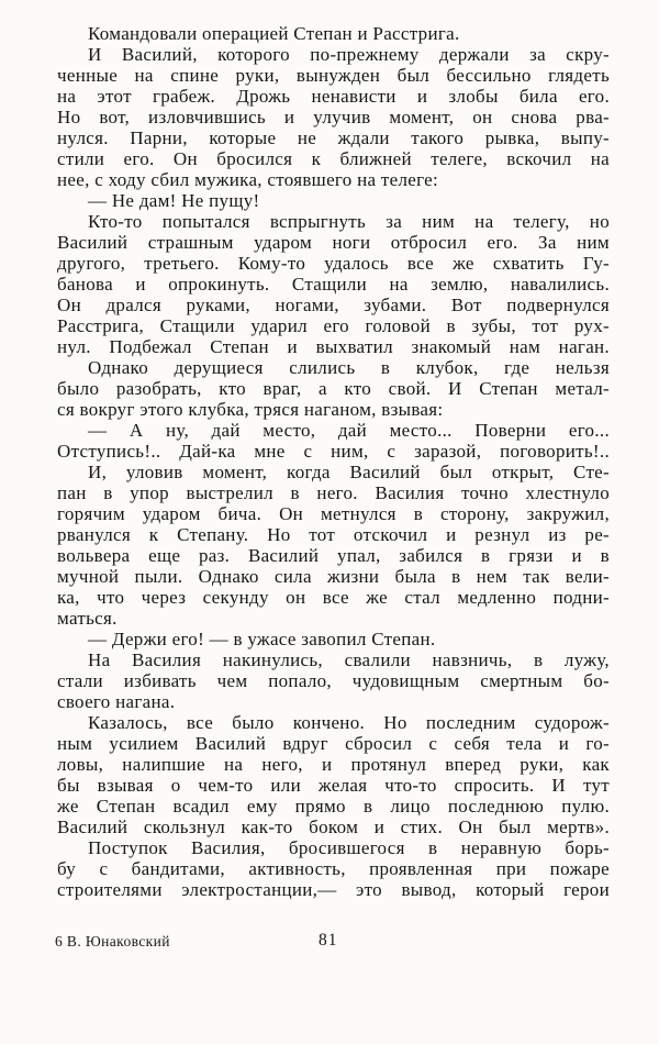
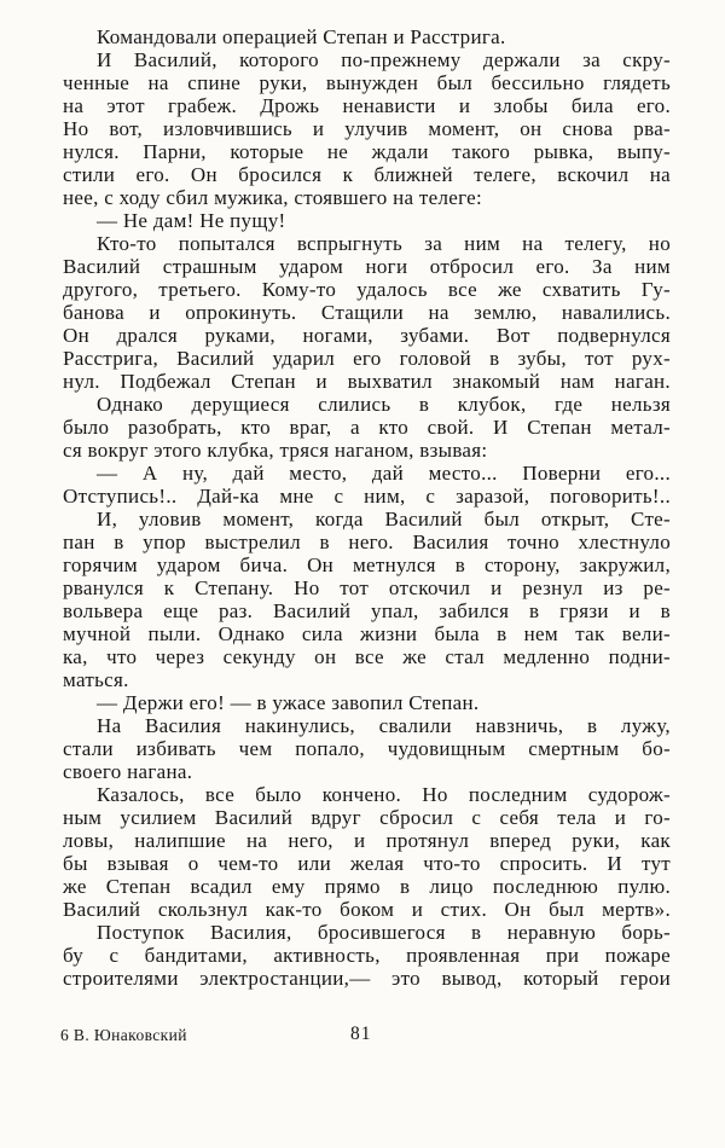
  Командовали операцией Степан и Расстрига.
  И Василий, которого по-прежнему держали за скру-
  ченные на спине руки, вынужден был бессильно глядеть
  на этот грабеж. Дрожь ненависти и злобы била его.
  Но вот, изловчившись и улучив момент, он снова рва-
  нулся. Парни, которые не ждали такого рывка, выпу-
  стили его. Он бросился к ближней телеге, вскочил на
  нее, с ходу сбил мужика, стоявшего на телеге:
  — Не дам! Не пущу!
  Кто-то попытался вспрыгнуть за ним на телегу, но
  Василий страшным ударом ноги отбросил его. За ним
  другого, третьего. Кому-то удалось все же схватить Гу-
  банова и опрокинуть. Стащили на землю, навалились.
  Он дрался руками, ногами, зубами. Вот подвернулся
- Расстрига, Стащили ударил его головой в зубы, тот рух-
+ Расстрига, Василий ударил его головой в зубы, тот рух-
  нул. Подбежал Степан и выхватил знакомый нам наган.
  Однако дерущиеся слились в клубок, где нельзя
  было разобрать, кто враг, а кто свой. И Степан метал-
  ся вокруг этого клубка, тряся наганом, взывая:
  — А ну, дай место, дай место... Поверни его...
  Отступись!.. Дай-ка мне с ним, с заразой, поговорить!..
  И, уловив момент, когда Василий был открыт, Сте-
  пан в упор выстрелил в него. Василия точно хлестнуло
  горячим ударом бича. Он метнулся в сторону, закружил,
  рванулся к Степану. Но тот отскочил и резнул из ре-
  вольвера еще раз. Василий упал, забился в грязи и в
  мучной пыли. Однако сила жизни была в нем так вели-
  ка, что через секунду он все же стал медленно подни-
  маться.
  — Держи его! — в ужасе завопил Степан.
  На Василия накинулись, свалили навзничь, в лужу,
  стали избивать чем попало, чудовищным смертным бо-
  своего нагана.
  Казалось, все было кончено. Но последним судорож-
  ным усилием Василий вдруг сбросил с себя тела и го-
  ловы, налипшие на него, и протянул вперед руки, как
  бы взывая о чем-то или желая что-то спросить. И тут
  же Степан всадил ему прямо в лицо последнюю пулю.
  Василий скользнул как-то боком и стих. Он был мертв».
  Поступок Василия, бросившегося в неравную борь-
  бу с бандитами, активность, проявленная при пожаре
  строителями электростанции,— это вывод, который герои
  6 В. Юнаковский
  81
